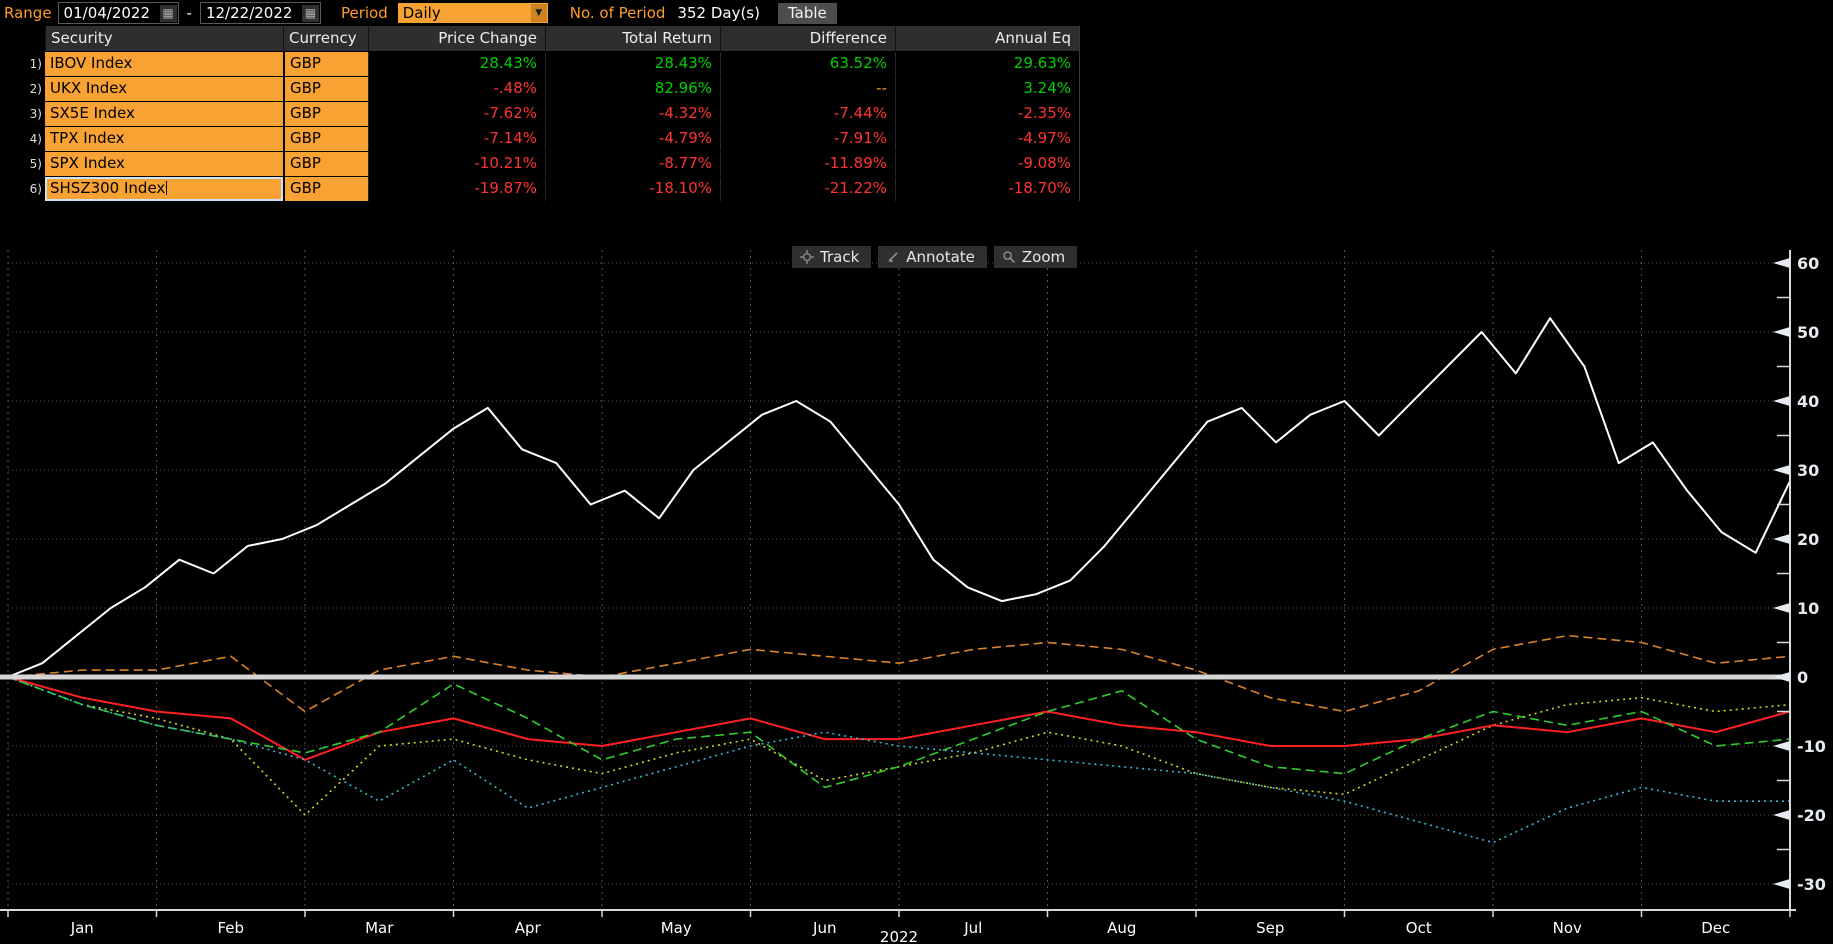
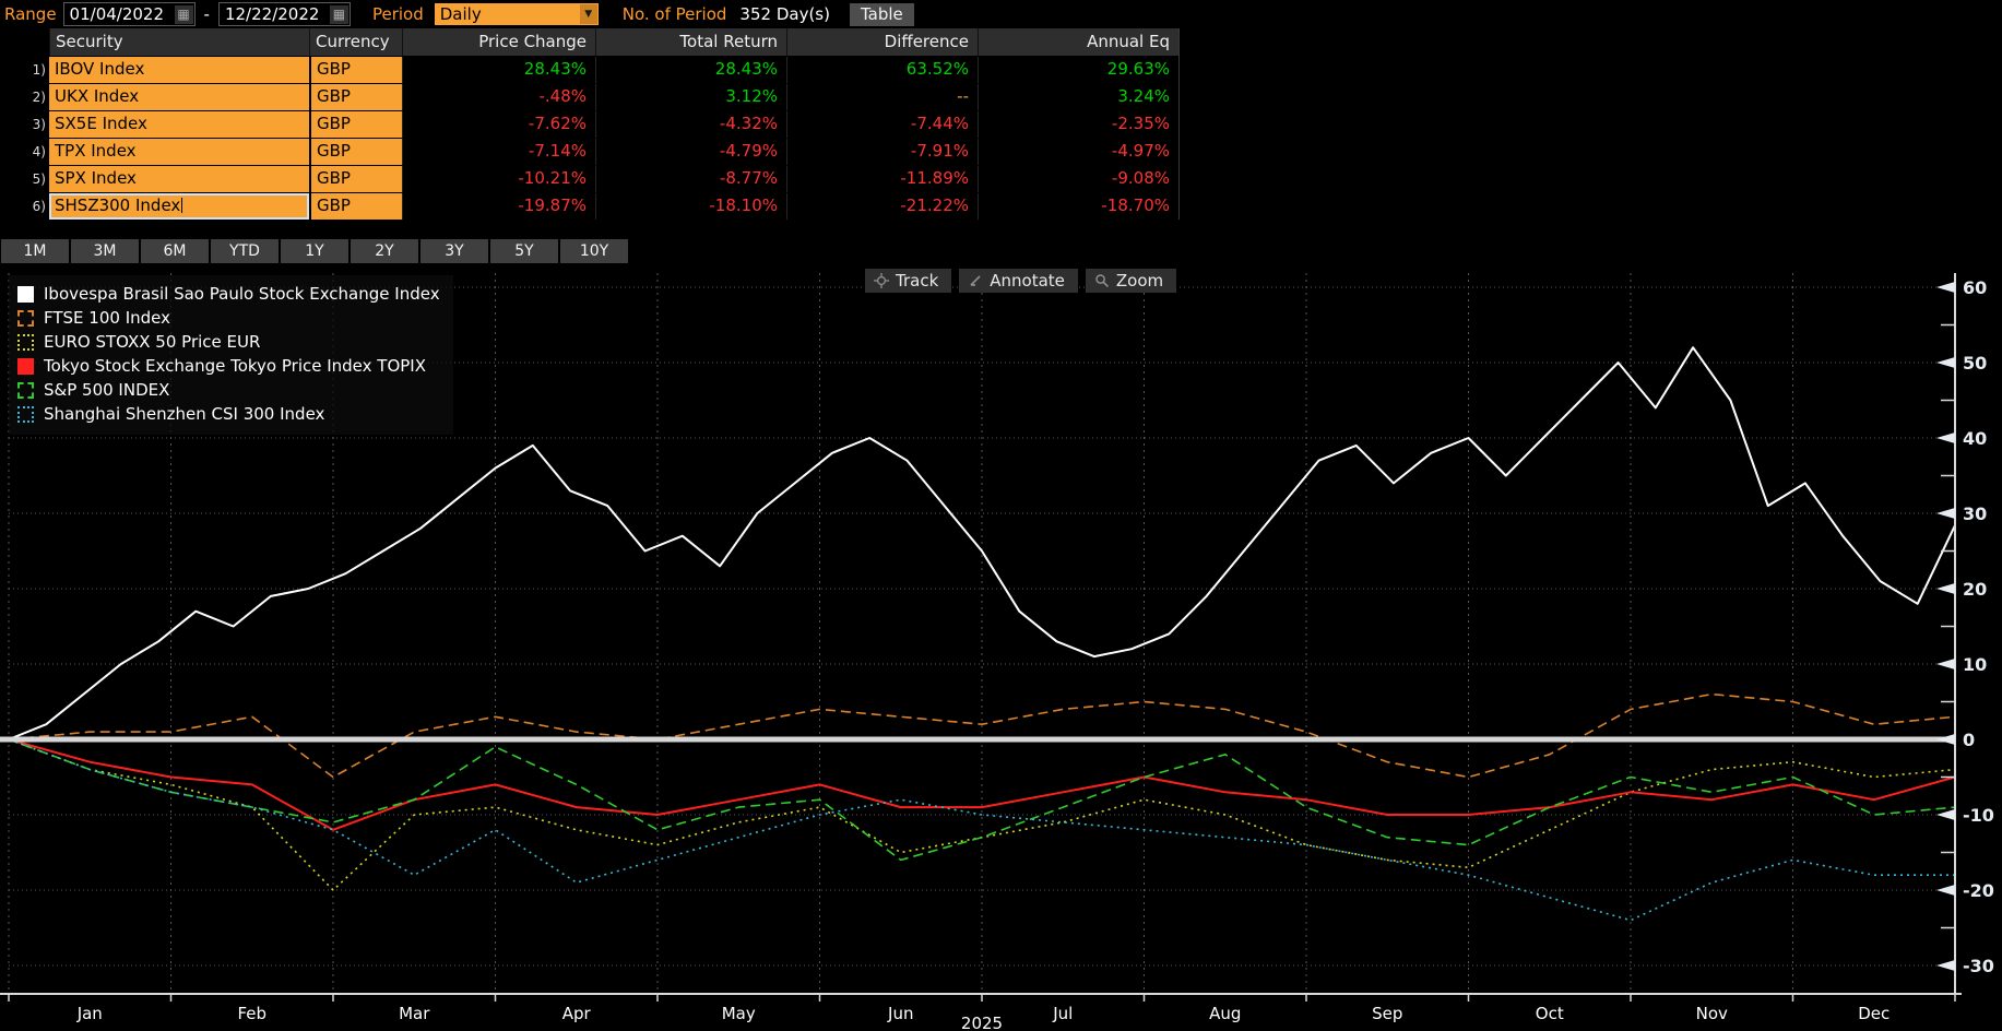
  60
  50
  40
  30
  20
  10
  0
  -10
  -20
  -30
  Jan
  Feb
  Mar
  Apr
  May
  Jun
  Jul
  Aug
  Sep
  Oct
  Nov
  Dec
- 2022
+ 2025
  Range
  01/04/2022
  ▦
  -
  12/22/2022
  ▦
  Period
  Daily
  ▼
  No. of Period
  352 Day(s)
  Table
  Security
  Currency
  Price Change
  Total Return
  Difference
  Annual Eq
  1)
  IBOV Index
  GBP
  28.43%
  28.43%
  63.52%
  29.63%
  2)
  UKX Index
  GBP
  -.48%
- 82.96%
+ 3.12%
  --
  3.24%
  3)
  SX5E Index
  GBP
  -7.62%
  -4.32%
  -7.44%
  -2.35%
  4)
  TPX Index
  GBP
  -7.14%
  -4.79%
  -7.91%
  -4.97%
  5)
  SPX Index
  GBP
  -10.21%
  -8.77%
  -11.89%
  -9.08%
  6)
  SHSZ300 Index
  GBP
  -19.87%
  -18.10%
  -21.22%
  -18.70%
+ 1M
+ 3M
+ 6M
+ YTD
+ 1Y
+ 2Y
+ 3Y
+ 5Y
+ 10Y
+ Ibovespa Brasil Sao Paulo Stock Exchange Index
+ FTSE 100 Index
+ EURO STOXX 50 Price EUR
+ Tokyo Stock Exchange Tokyo Price Index TOPIX
+ S&P 500 INDEX
+ Shanghai Shenzhen CSI 300 Index
  Track
  Annotate
  Zoom
